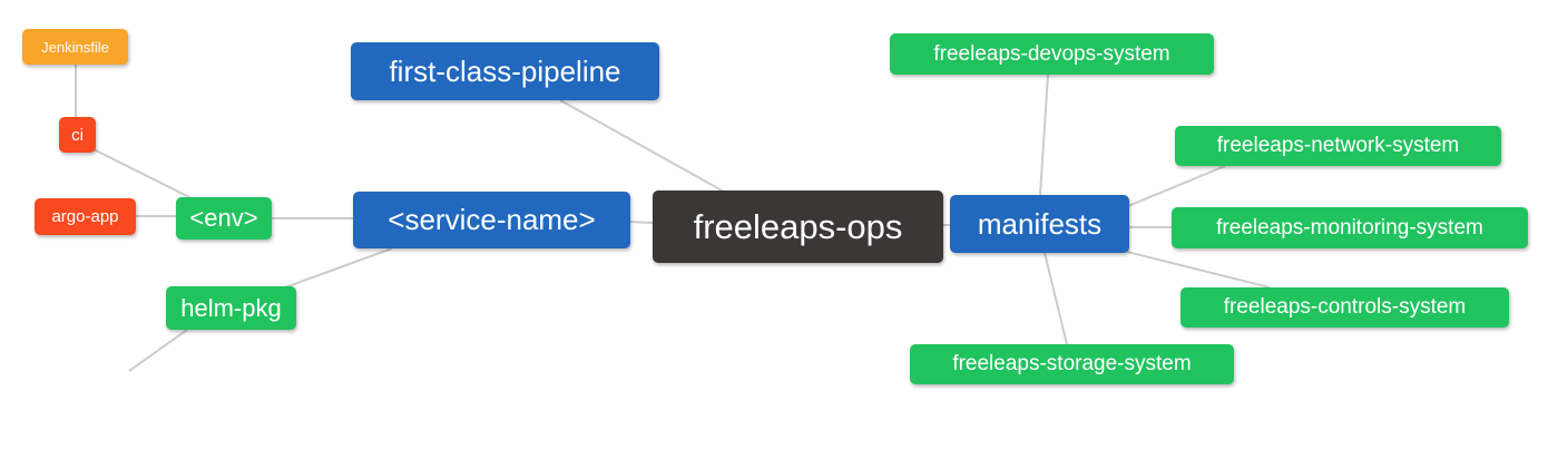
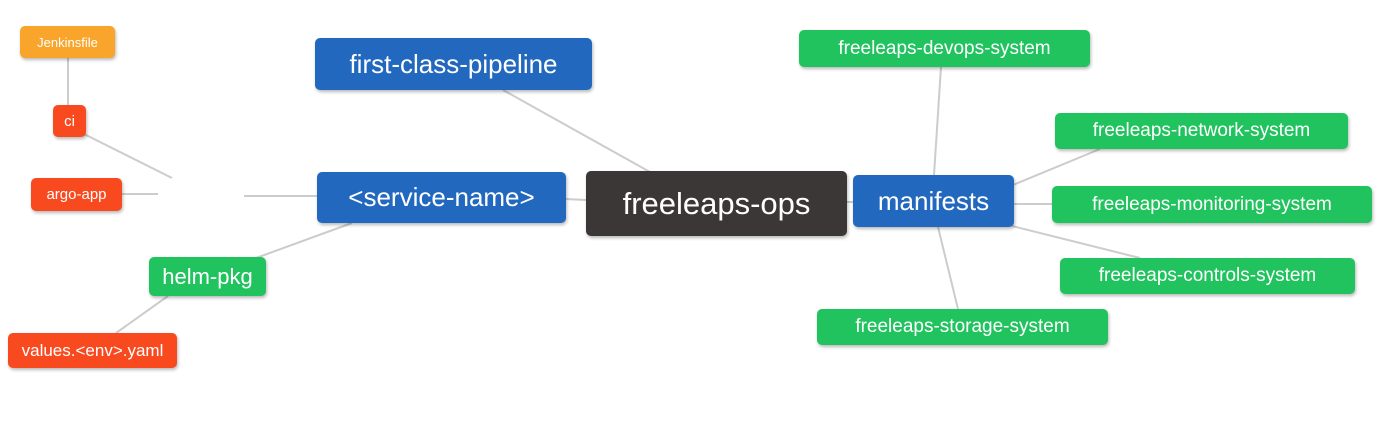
  Jenkinsfile
  ci
  argo-app
- <env>
  helm-pkg
+ values.<env>.yaml
  first-class-pipeline
  <service-name>
  freeleaps-ops
  manifests
  freeleaps-devops-system
  freeleaps-network-system
  freeleaps-monitoring-system
  freeleaps-controls-system
  freeleaps-storage-system
